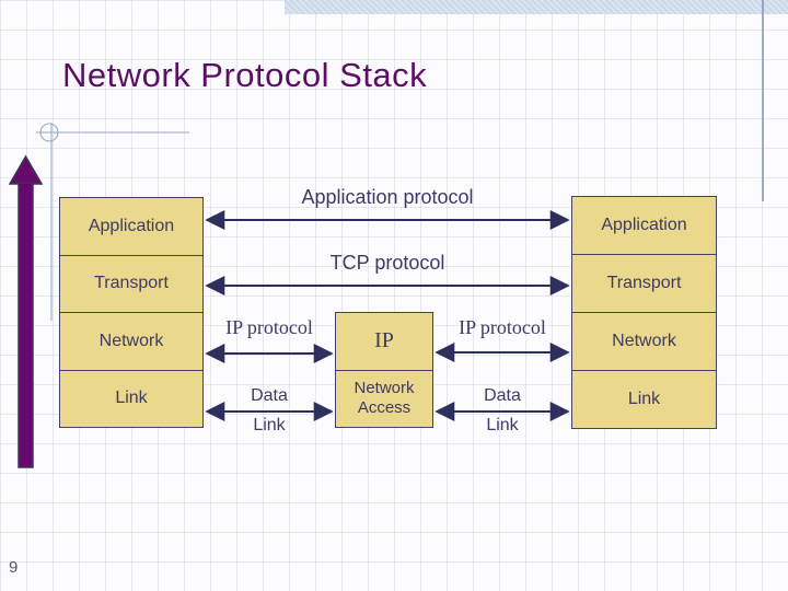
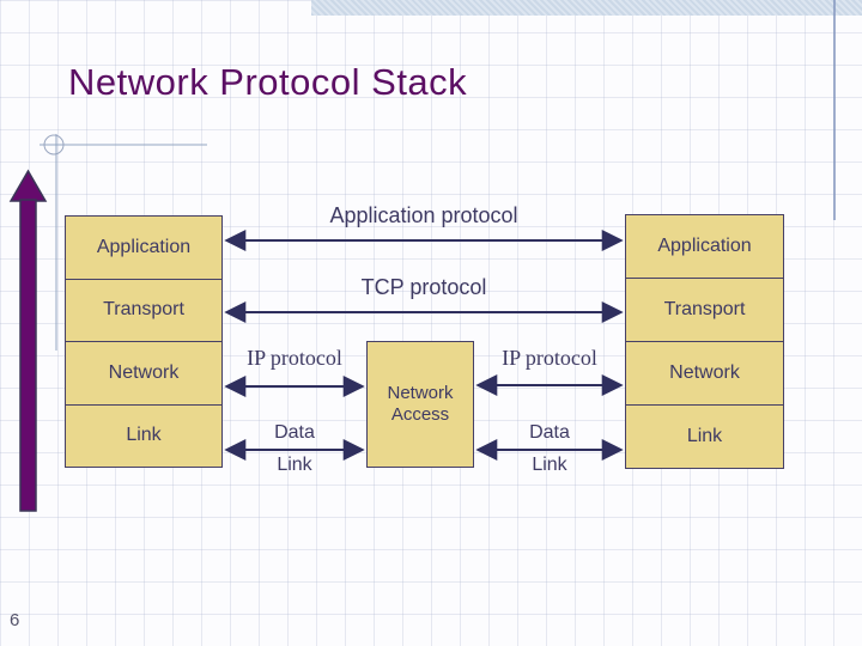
  Network Protocol Stack
  Application
  Transport
  Network
  Link
  Application
  Transport
  Network
  Link
- IP
  Network Access
  Application protocol
  TCP protocol
  IP protocol
  IP protocol
  Data Link
  Data Link
- 9
+ 6
